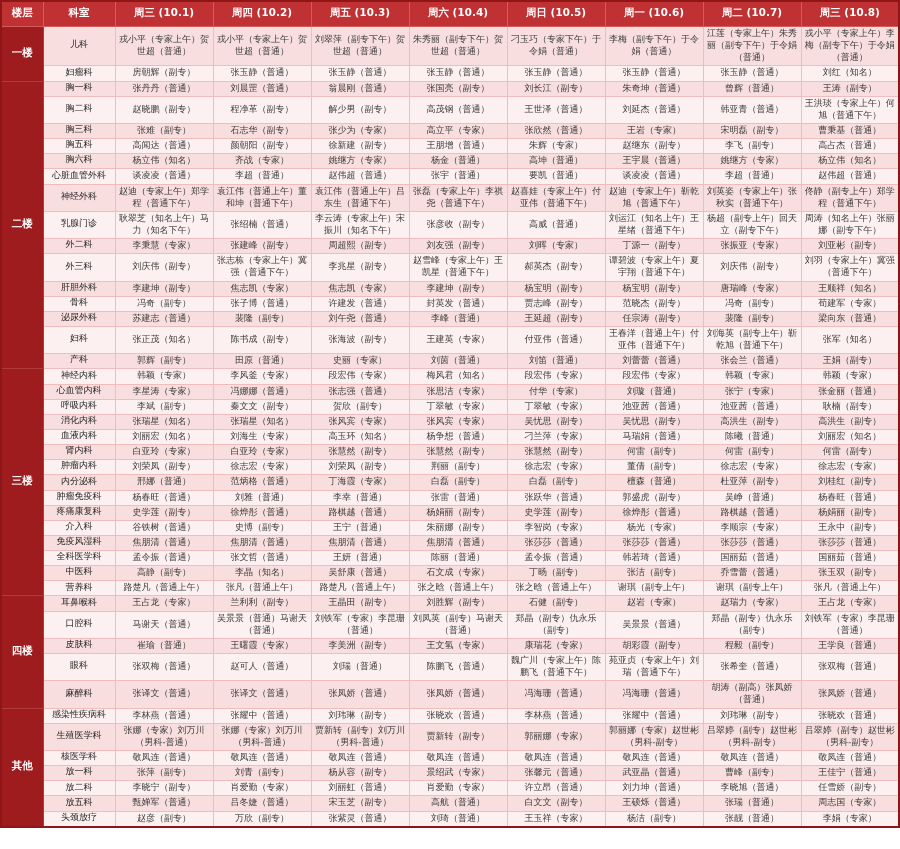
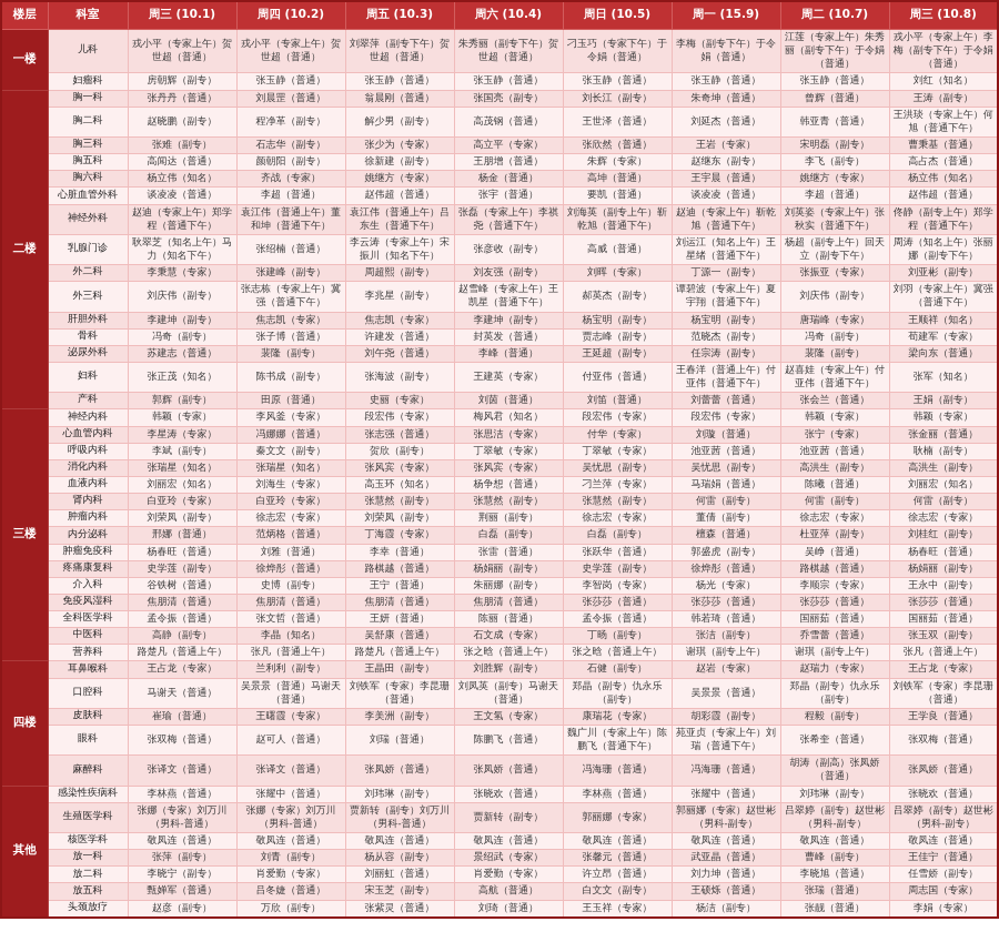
- 楼层	科室	周三 (10.1)	周四 (10.2)	周五 (10.3)	周六 (10.4)	周日 (10.5)	周一 (10.6)	周二 (10.7)	周三 (10.8)
+ 楼层	科室	周三 (10.1)	周四 (10.2)	周五 (10.3)	周六 (10.4)	周日 (10.5)	周一 (15.9)	周二 (10.7)	周三 (10.8)
  一楼	儿科	戎小平（专家上午）贺世超（普通）	戎小平（专家上午）贺世超（普通）	刘翠萍（副专下午）贺世超（普通）	朱秀丽（副专下午）贺世超（普通）	刁玉巧（专家下午）于令娟（普通）	李梅（副专下午）于令娟（普通）	江莲（专家上午）朱秀丽（副专下午）于令娟（普通）	戎小平（专家上午）李梅（副专下午）于令娟（普通）
  妇瘤科	房朝辉（副专）	张玉静（普通）	张玉静（普通）	张玉静（普通）	张玉静（普通）	张玉静（普通）	张玉静（普通）	刘红（知名）
  二楼	胸一科	张丹丹（普通）	刘晨罡（普通）	翁晨刚（普通）	张国亮（副专）	刘长江（副专）	朱奇坤（普通）	曾辉（普通）	王涛（副专）
  胸二科	赵晓鹏（副专）	程净革（副专）	解少男（副专）	高茂钢（普通）	王世泽（普通）	刘延杰（普通）	韩亚青（普通）	王洪琰（专家上午）何旭（普通下午）
  胸三科	张难（副专）	石志华（副专）	张少为（专家）	高立平（专家）	张欣然（普通）	王岩（专家）	宋明磊（副专）	曹秉基（普通）
  胸五科	高闻达（普通）	颜朝阳（副专）	徐新建（副专）	王朋增（普通）	朱辉（专家）	赵继东（副专）	李飞（副专）	高占杰（普通）
  胸六科	杨立伟（知名）	齐战（专家）	姚继方（专家）	杨金（普通）	高坤（普通）	王宇晨（普通）	姚继方（专家）	杨立伟（知名）
  心脏血管外科	谈凌凌（普通）	李超（普通）	赵伟超（普通）	张宇（普通）	要凯（普通）	谈凌凌（普通）	李超（普通）	赵伟超（普通）
- 神经外科	赵迪（专家上午）郑学程（普通下午）	袁江伟（普通上午）董和坤（普通下午）	袁江伟（普通上午）吕东生（普通下午）	张磊（专家上午）李祺尧（普通下午）	赵喜娃（专家上午）付亚伟（普通下午）	赵迪（专家上午）靳乾旭（普通下午）	刘英姿（专家上午）张秋实（普通下午）	佟静（副专上午）郑学程（普通下午）
+ 神经外科	赵迪（专家上午）郑学程（普通下午）	袁江伟（普通上午）董和坤（普通下午）	袁江伟（普通上午）吕东生（普通下午）	张磊（专家上午）李祺尧（普通下午）	刘海英（副专上午）靳乾旭（普通下午）	赵迪（专家上午）靳乾旭（普通下午）	刘英姿（专家上午）张秋实（普通下午）	佟静（副专上午）郑学程（普通下午）
  乳腺门诊	耿翠芝（知名上午）马力（知名下午）	张绍楠（普通）	李云涛（专家上午）宋振川（知名下午）	张彦收（副专）	高威（普通）	刘运江（知名上午）王星绪（普通下午）	杨超（副专上午）回天立（副专下午）	周涛（知名上午）张丽娜（副专下午）
  外二科	李秉慧（专家）	张建峰（副专）	周超熙（副专）	刘友强（副专）	刘晖（专家）	丁源一（副专）	张振亚（专家）	刘亚彬（副专）
  外三科	刘庆伟（副专）	张志栋（专家上午）冀强（普通下午）	李兆星（副专）	赵雪峰（专家上午）王凯星（普通下午）	郝英杰（副专）	谭碧波（专家上午）夏宇翔（普通下午）	刘庆伟（副专）	刘羽（专家上午）冀强（普通下午）
  肝胆外科	李建坤（副专）	焦志凯（专家）	焦志凯（专家）	李建坤（副专）	杨宝明（副专）	杨宝明（副专）	唐瑞峰（专家）	王顺祥（知名）
  骨科	冯奇（副专）	张子博（普通）	许建发（普通）	封英发（普通）	贾志峰（副专）	范晓杰（副专）	冯奇（副专）	荀建军（专家）
  泌尿外科	苏建志（普通）	裴隆（副专）	刘午尧（普通）	李峰（普通）	王延超（副专）	任宗涛（副专）	裴隆（副专）	梁向东（普通）
- 妇科	张正茂（知名）	陈书成（副专）	张海波（副专）	王建英（专家）	付亚伟（普通）	王春洋（普通上午）付亚伟（普通下午）	刘海英（副专上午）靳乾旭（普通下午）	张军（知名）
+ 妇科	张正茂（知名）	陈书成（副专）	张海波（副专）	王建英（专家）	付亚伟（普通）	王春洋（普通上午）付亚伟（普通下午）	赵喜娃（专家上午）付亚伟（普通下午）	张军（知名）
  产科	郭辉（副专）	田原（普通）	史丽（专家）	刘茵（普通）	刘笛（普通）	刘蕾蕾（普通）	张会兰（普通）	王娟（副专）
  三楼	神经内科	韩颖（专家）	李风釜（专家）	段宏伟（专家）	梅风君（知名）	段宏伟（专家）	段宏伟（专家）	韩颖（专家）	韩颖（专家）
  心血管内科	李星涛（专家）	冯娜娜（普通）	张志强（普通）	张思洁（专家）	付华（专家）	刘璇（普通）	张宁（专家）	张金丽（普通）
  呼吸内科	李斌（副专）	秦文文（副专）	贺欣（副专）	丁翠敏（专家）	丁翠敏（专家）	池亚茜（普通）	池亚茜（普通）	耿楠（副专）
  消化内科	张瑞星（知名）	张瑞星（知名）	张风宾（专家）	张风宾（专家）	吴忧思（副专）	吴忧思（副专）	高洪生（副专）	高洪生（副专）
  血液内科	刘丽宏（知名）	刘海生（专家）	高玉环（知名）	杨争想（普通）	刁兰萍（专家）	马瑞娟（普通）	陈曦（普通）	刘丽宏（知名）
  肾内科	白亚玲（专家）	白亚玲（专家）	张慧然（副专）	张慧然（副专）	张慧然（副专）	何雷（副专）	何雷（副专）	何雷（副专）
  肿瘤内科	刘荣凤（副专）	徐志宏（专家）	刘荣凤（副专）	荆丽（副专）	徐志宏（专家）	董倩（副专）	徐志宏（专家）	徐志宏（专家）
  内分泌科	邢娜（普通）	范炳格（普通）	丁海霞（专家）	白磊（副专）	白磊（副专）	檀森（普通）	杜亚萍（副专）	刘桂红（副专）
  肿瘤免疫科	杨春旺（普通）	刘雅（普通）	李幸（普通）	张雷（普通）	张跃华（普通）	郭盛虎（副专）	吴峥（普通）	杨春旺（普通）
  疼痛康复科	史学莲（副专）	徐烨彤（普通）	路棋越（普通）	杨娟丽（副专）	史学莲（副专）	徐烨彤（普通）	路棋越（普通）	杨娟丽（副专）
  介入科	谷铁树（普通）	史博（副专）	王宁（普通）	朱丽娜（副专）	李智岗（专家）	杨光（专家）	李顺宗（专家）	王永中（副专）
  免疫风湿科	焦朋清（普通）	焦朋清（普通）	焦朋清（普通）	焦朋清（普通）	张莎莎（普通）	张莎莎（普通）	张莎莎（普通）	张莎莎（普通）
  全科医学科	孟令振（普通）	张文哲（普通）	王妍（普通）	陈丽（普通）	孟令振（普通）	韩若琦（普通）	国丽茹（普通）	国丽茹（普通）
  中医科	高静（副专）	李晶（知名）	吴舒康（普通）	石文成（专家）	丁旸（副专）	张洁（副专）	乔雪蕾（普通）	张玉双（副专）
  营养科	路楚凡（普通上午）	张凡（普通上午）	路楚凡（普通上午）	张之晗（普通上午）	张之晗（普通上午）	谢琪（副专上午）	谢琪（副专上午）	张凡（普通上午）
  四楼	耳鼻喉科	王占龙（专家）	兰利利（副专）	王晶田（副专）	刘胜辉（副专）	石健（副专）	赵岩（专家）	赵瑞力（专家）	王占龙（专家）
  口腔科	马谢天（普通）	吴景景（普通）马谢天（普通）	刘铁军（专家）李昆珊（普通）	刘凤英（副专）马谢天（普通）	郑晶（副专）仇永乐（副专）	吴景景（普通）	郑晶（副专）仇永乐（副专）	刘铁军（专家）李昆珊（普通）
  皮肤科	崔瑜（普通）	王曙霞（专家）	李美洲（副专）	王文氢（专家）	康瑞花（专家）	胡彩霞（副专）	程毅（副专）	王学良（普通）
  眼科	张双梅（普通）	赵可人（普通）	刘瑞（普通）	陈鹏飞（普通）	魏广川（专家上午）陈鹏飞（普通下午）	苑亚贞（专家上午）刘瑞（普通下午）	张希奎（普通）	张双梅（普通）
  麻醉科	张译文（普通）	张译文（普通）	张凤娇（普通）	张凤娇（普通）	冯海珊（普通）	冯海珊（普通）	胡涛（副高）张凤娇（普通）	张凤娇（普通）
  其他	感染性疾病科	李林燕（普通）	张耀中（普通）	刘玮琳（副专）	张晓欢（普通）	李林燕（普通）	张耀中（普通）	刘玮琳（副专）	张晓欢（普通）
  生殖医学科	张娜（专家）刘万川（男科-普通）	张娜（专家）刘万川（男科-普通）	贾新转（副专）刘万川（男科-普通）	贾新转（副专）	郭丽娜（专家）	郭丽娜（专家）赵世彬（男科-副专）	吕翠婷（副专）赵世彬（男科-副专）	吕翠婷（副专）赵世彬（男科-副专）
  核医学科	敬凤连（普通）	敬凤连（普通）	敬凤连（普通）	敬凤连（普通）	敬凤连（普通）	敬凤连（普通）	敬凤连（普通）	敬凤连（普通）
  放一科	张萍（副专）	刘青（副专）	杨从容（副专）	景绍武（专家）	张馨元（普通）	武亚晶（普通）	曹峰（副专）	王佳宁（普通）
  放二科	李晓宁（副专）	肖爱勤（专家）	刘丽虹（普通）	肖爱勤（专家）	许立昂（普通）	刘力坤（普通）	李晓旭（普通）	任雪娇（副专）
  放五科	甄婵军（普通）	吕冬婕（普通）	宋玉芝（副专）	高航（普通）	白文文（副专）	王硕烁（普通）	张瑞（普通）	周志国（专家）
  头颈放疗	赵彦（副专）	万欣（副专）	张紫灵（普通）	刘琦（普通）	王玉祥（专家）	杨洁（副专）	张靓（普通）	李娟（专家）
